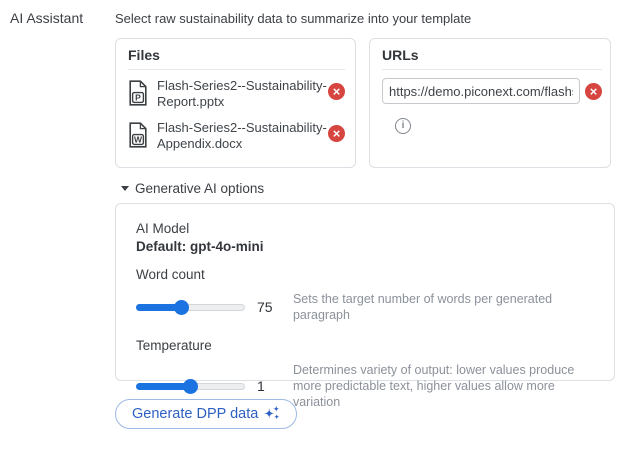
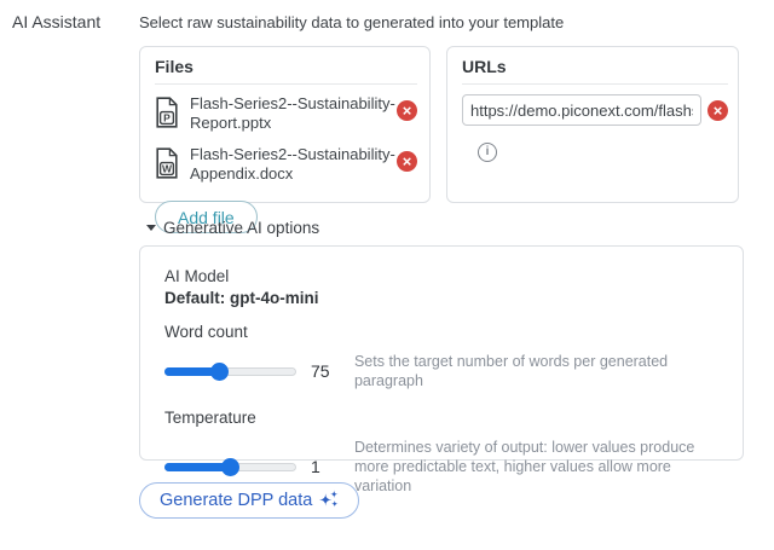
  AI Assistant
- Select raw sustainability data to summarize into your template
+ Select raw sustainability data to generated into your template
  Files
  P
  Flash-Series2--Sustainability-Report.pptx
  ×
  W
  Flash-Series2--Sustainability-Appendix.docx
  ×
+ Add file
  URLs
  https://demo.piconext.com/flash
  ×
  i
  Generative AI options
  AI Model
  Default: gpt-4o-mini
  Word count
  75
  Sets the target number of words per generated paragraph
  Temperature
  1
  Determines variety of output: lower values produce more predictable text, higher values allow more variation
  Generate DPP data
